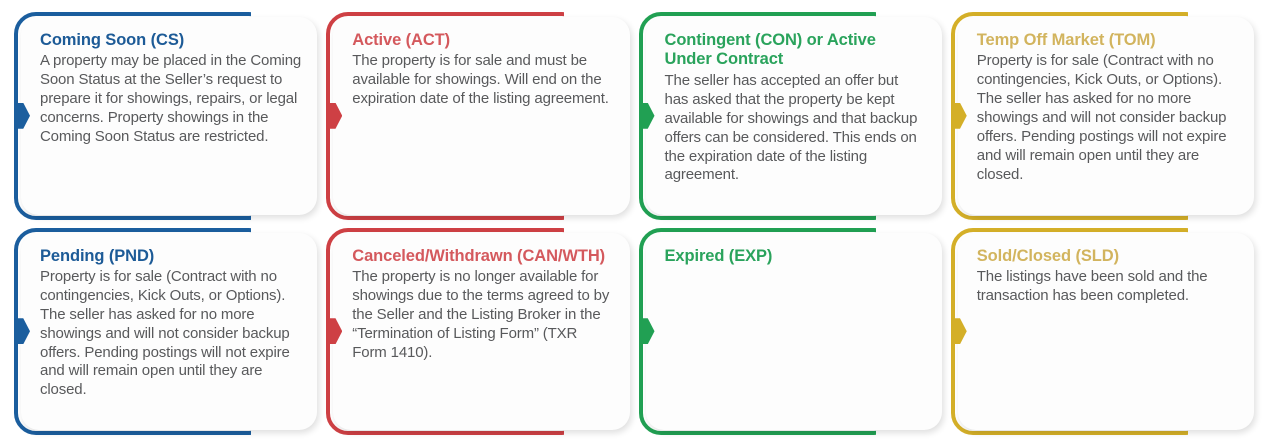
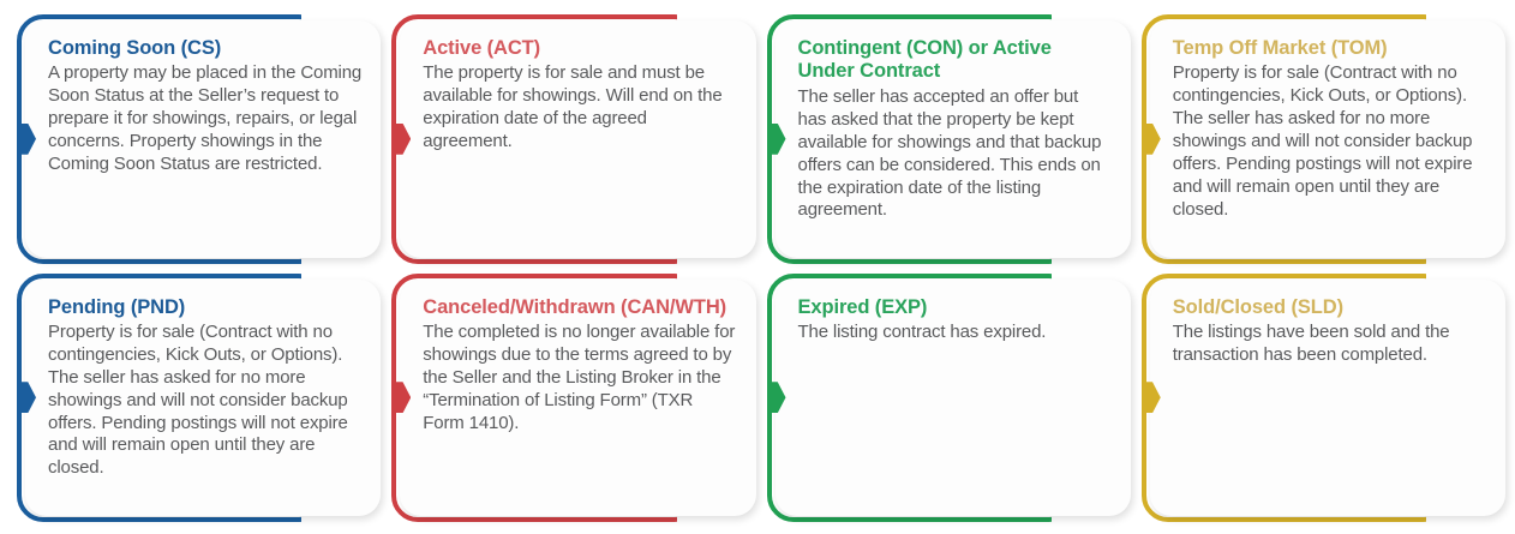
  Coming Soon (CS)
  A property may be placed in the Coming Soon Status at the Seller’s request to prepare it for showings, repairs, or legal concerns. Property showings in the Coming Soon Status are restricted.
  Active (ACT)
- The property is for sale and must be available for showings. Will end on the expiration date of the listing agreement.
+ The property is for sale and must be available for showings. Will end on the expiration date of the agreed agreement.
  Contingent (CON) or Active Under Contract
  The seller has accepted an offer but has asked that the property be kept available for showings and that backup offers can be considered. This ends on the expiration date of the listing agreement.
  Temp Off Market (TOM)
  Property is for sale (Contract with no contingencies, Kick Outs, or Options). The seller has asked for no more showings and will not consider backup offers. Pending postings will not expire and will remain open until they are closed.
  Pending (PND)
  Property is for sale (Contract with no contingencies, Kick Outs, or Options). The seller has asked for no more showings and will not consider backup offers. Pending postings will not expire and will remain open until they are closed.
  Canceled/Withdrawn (CAN/WTH)
- The property is no longer available for showings due to the terms agreed to by the Seller and the Listing Broker in the “Termination of Listing Form” (TXR Form 1410).
+ The completed is no longer available for showings due to the terms agreed to by the Seller and the Listing Broker in the “Termination of Listing Form” (TXR Form 1410).
  Expired (EXP)
+ The listing contract has expired.
  Sold/Closed (SLD)
  The listings have been sold and the transaction has been completed.
